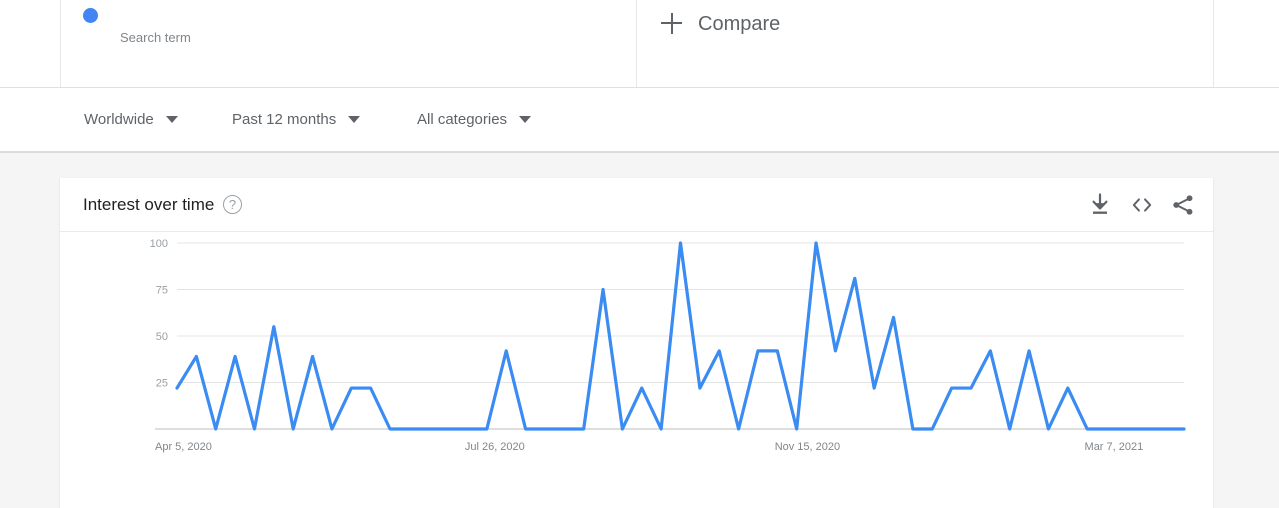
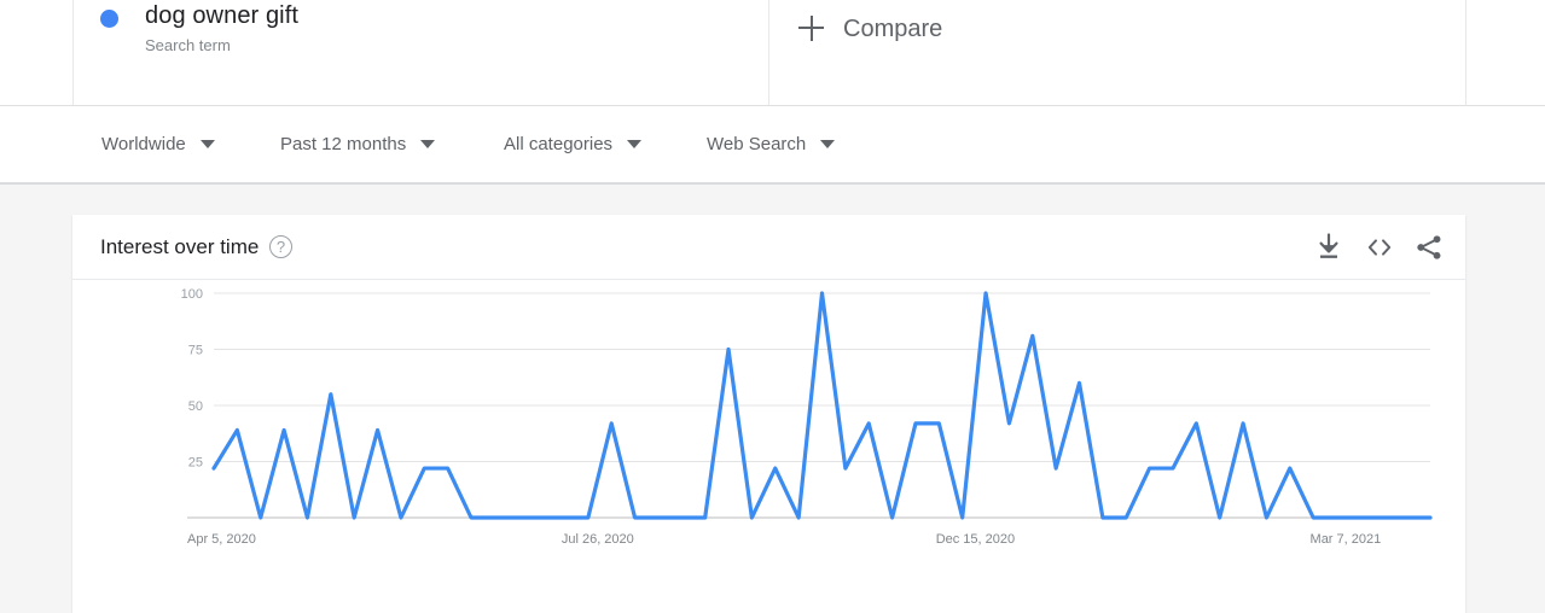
+ dog owner gift
  Search term
  Compare
  Worldwide
  Past 12 months
  All categories
+ Web Search
  Interest over time
  ?
  25
  50
  75
  100
  Apr 5, 2020
  Jul 26, 2020
- Nov 15, 2020
+ Dec 15, 2020
  Mar 7, 2021
